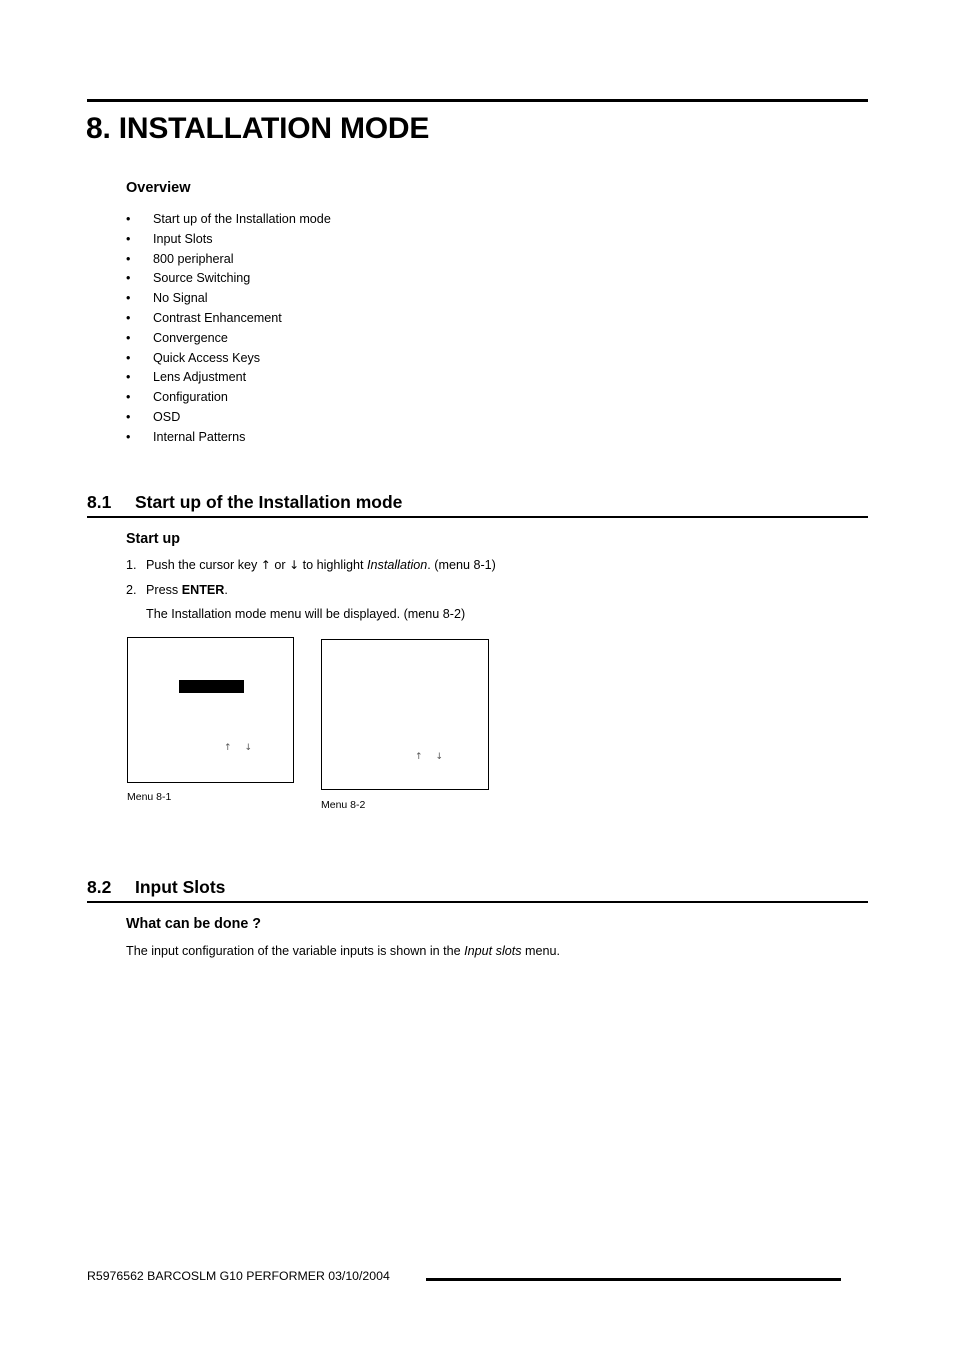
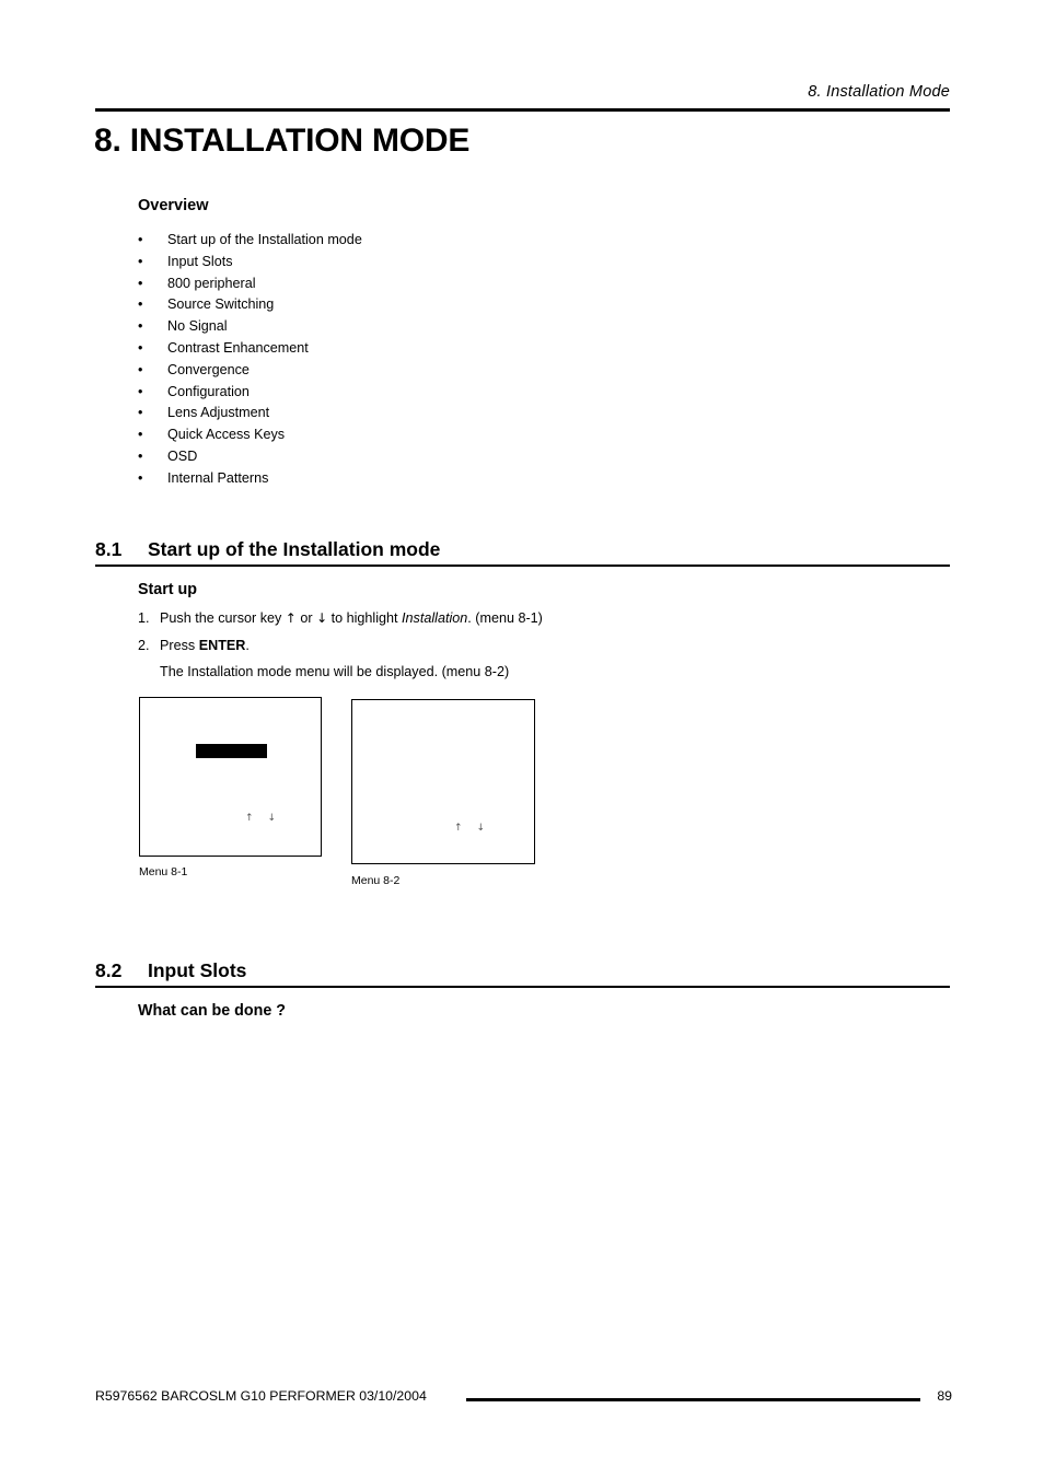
+ 8. Installation Mode
  8. INSTALLATION MODE
  Overview
  •
  Start up of the Installation mode
  •
  Input Slots
  •
  800 peripheral
  •
  Source Switching
  •
  No Signal
  •
  Contrast Enhancement
  •
  Convergence
  •
- Quick Access Keys
+ Configuration
  •
  Lens Adjustment
  •
- Configuration
+ Quick Access Keys
  •
  OSD
  •
  Internal Patterns
  8.1 Start up of the Installation mode
  Start up
  1.
  Push the cursor key ↑ or ↓ to highlight Installation. (menu 8-1)
  2.
  Press ENTER.
  The Installation mode menu will be displayed. (menu 8-2)
  ↑↓
  Menu 8-1
  ↑↓
  Menu 8-2
  8.2 Input Slots
  What can be done ?
- The input configuration of the variable inputs is shown in the Input slots menu.
  R5976562 BARCOSLM G10 PERFORMER 03/10/2004
+ 89
